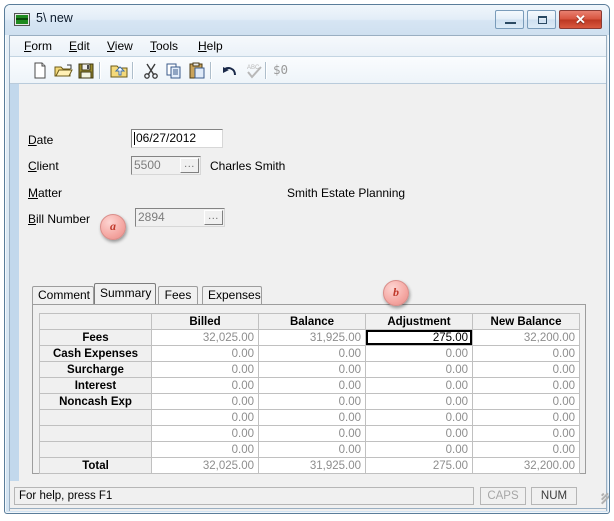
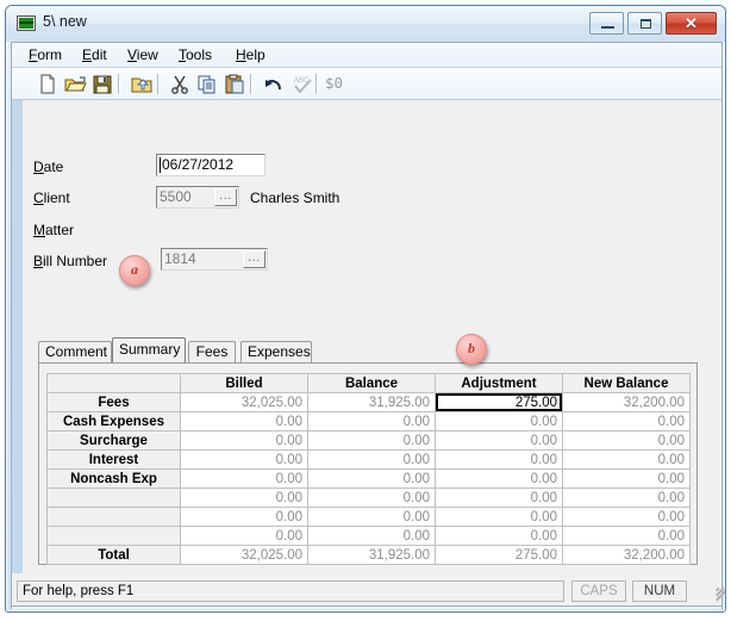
  5\ new
  ✕
  Form
  Edit
  View
  Tools
  Help
  $0
  Date
  06/27/2012
  Client
  5500
  ...
  Charles Smith
  Matter
- Smith Estate Planning
  Bill Number
- 2894
+ 1814
  ...
  Comment
  Summary
  Fees
  Expenses
  	Billed	Balance	Adjustment	New Balance
  Fees	32,025.00	31,925.00	275.00	32,200.00
  Cash Expenses	0.00	0.00	0.00	0.00
  Surcharge	0.00	0.00	0.00	0.00
  Interest	0.00	0.00	0.00	0.00
  Noncash Exp	0.00	0.00	0.00	0.00
  	0.00	0.00	0.00	0.00
  	0.00	0.00	0.00	0.00
  	0.00	0.00	0.00	0.00
  Total	32,025.00	31,925.00	275.00	32,200.00
  a
  b
  For help, press F1
  CAPS
  NUM
